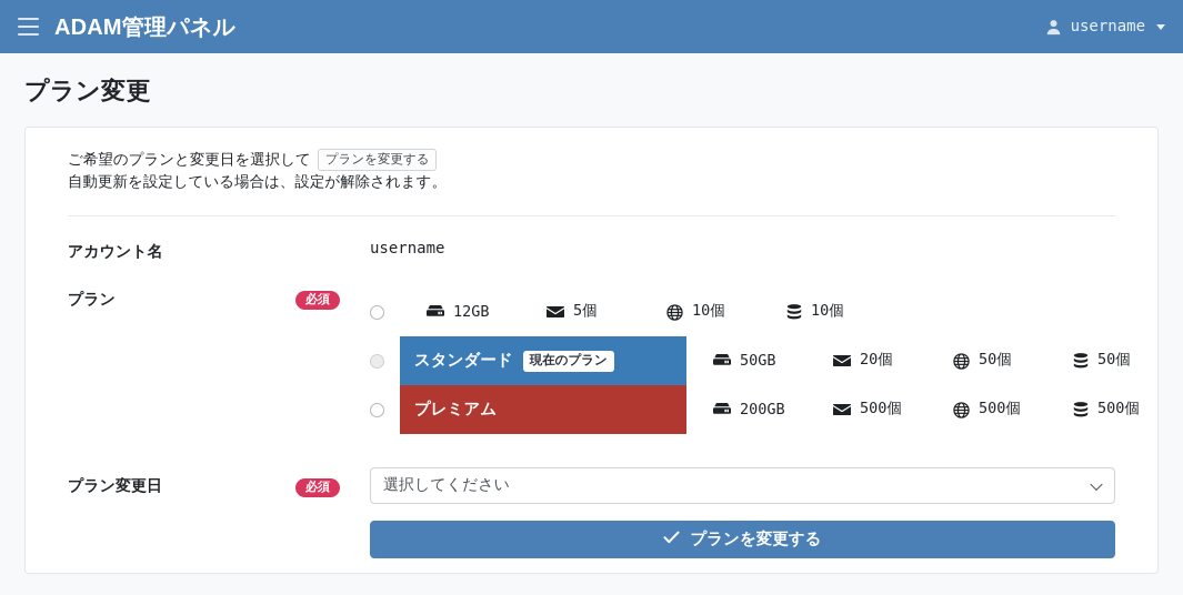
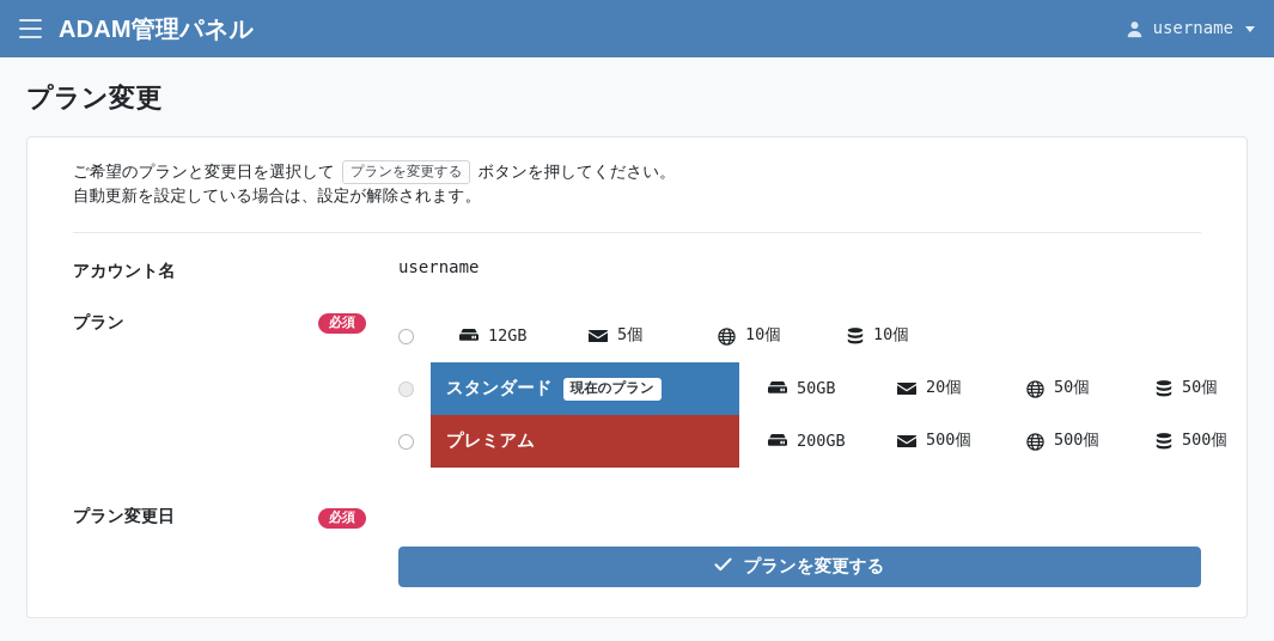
  ADAM管理パネル
  username
  プラン変更
  ご希望のプランと変更日を選択して
  プランを変更する
+ ボタンを押してください。
  自動更新を設定している場合は、設定が解除されます。
  アカウント名
  username
  プラン
  必須
  12GB
  5個
  10個
  10個
  スタンダード
  現在のプラン
  50GB
  20個
  50個
  50個
  プレミアム
  200GB
  500個
  500個
  500個
  プラン変更日
  必須
- 選択してください
  プランを変更する
